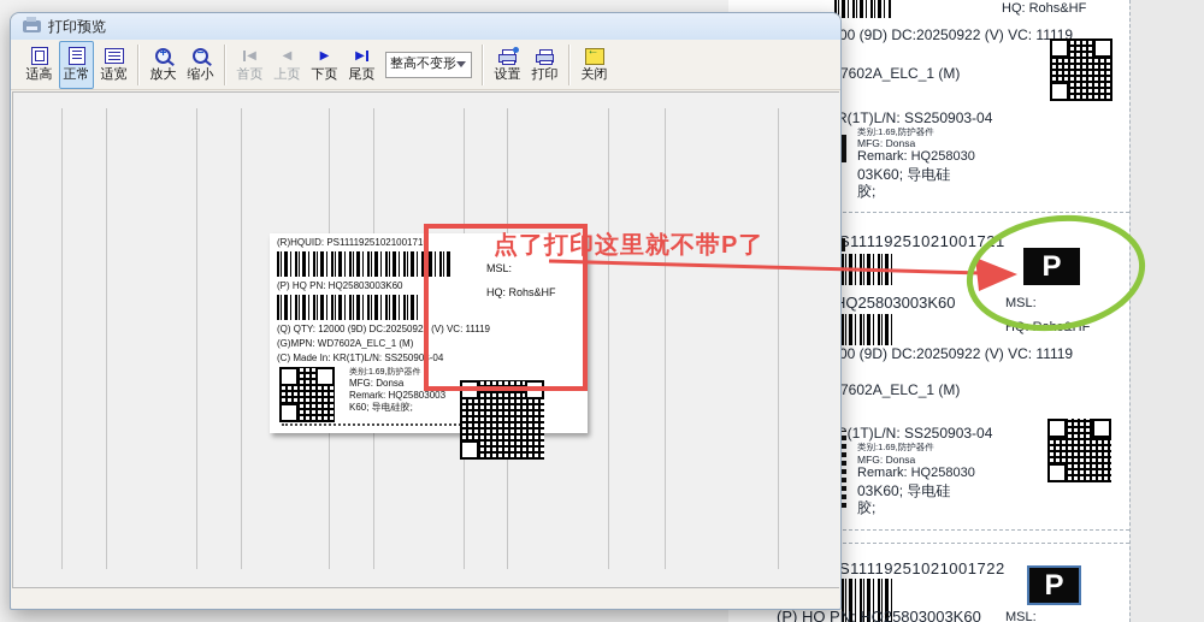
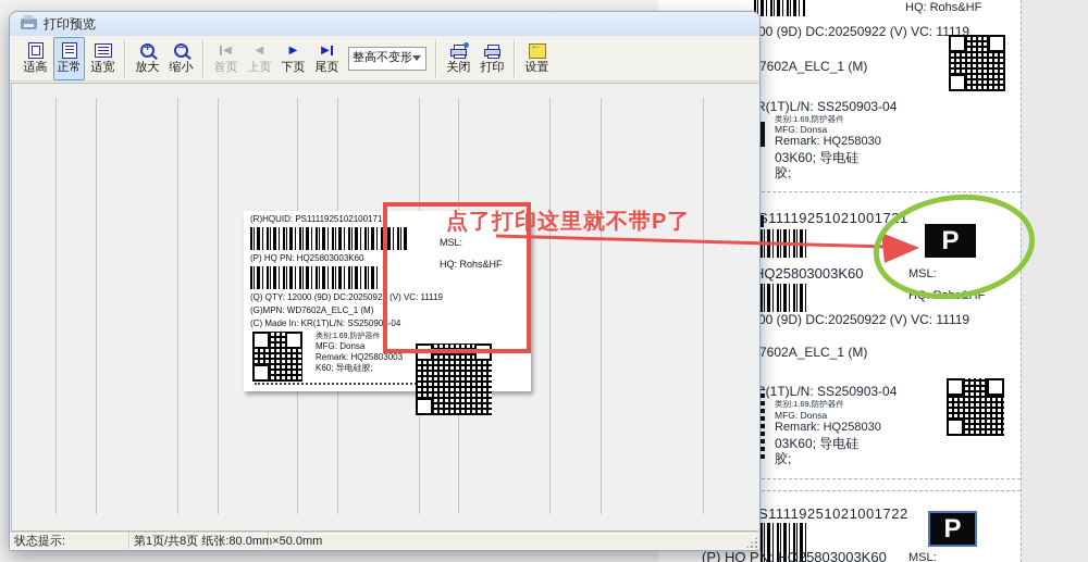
  HQ: Rohs&HF
  00 (9D) DC:20250922 (V) VC: 11119
  7602A_ELC_1 (M)
  R(1T)L/N: SS250903-04
  类别:1.69,防护器件
  MFG: Donsa
  Remark: HQ258030
  03K60; 导电硅
  胶;
  1111925102100171
  P
  Q25803003K60
  MSL:
  00 (9D) DC:20250922 (V) VC: 11119
  7602A_ELC_1 (M)
  (1T)L/N: SS250903-04
  类别:1.69,防护器件
  MFG: Donsa
  Remark: HQ258030
  03K60; 导电硅
  胶;
  S11119251021001722
  P
  (P) HQ PN: HQ25803003K60
  MSL:
  打印预览
  适高
  正常
  适宽
  +
  放大
  −
  缩小
  ◀
  首页
  ◀
  上页
  ▶
  下页
  ▶
  尾页
  整高不变形
- 设置
+ 关闭
  打印
- 关闭
+ 设置
  (R)HQUID: PS11119251021001715
  (P) HQ PN: HQ25803003K60
  (Q) QTY: 12000 (9D) DC:20250922 (V) VC: 11119
  (G)MPN: WD7602A_ELC_1 (M)
  (C) Made In: KR(1T)L/N: SS250903-04
  MFG: Donsa
  Remark: HQ25803003
  K60; 导电硅胶;
  MSL:
  HQ: Rohs&HF
+ 状态提示:
+ 第1页/共8页
+ 纸张:80.0mm×50.0mm
  点了打印这里就不带P了
